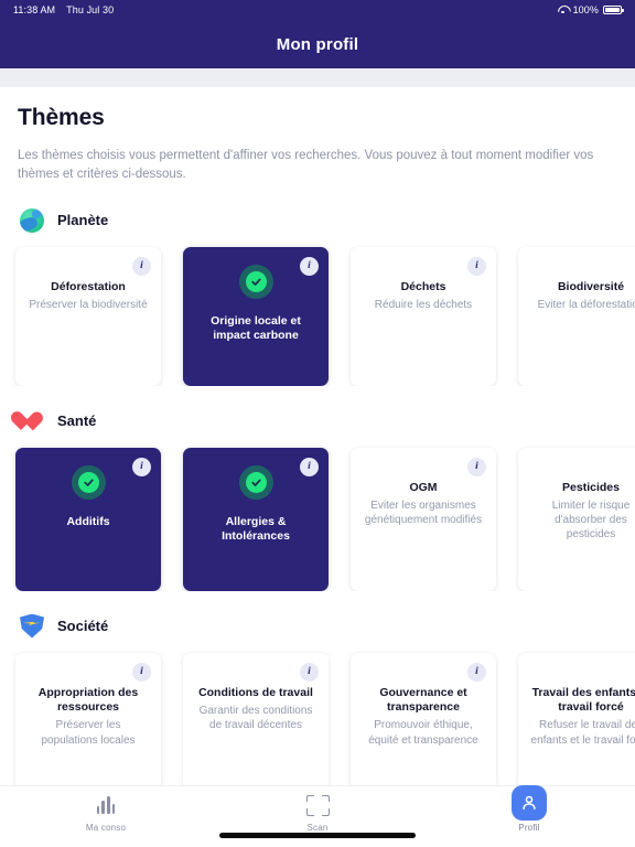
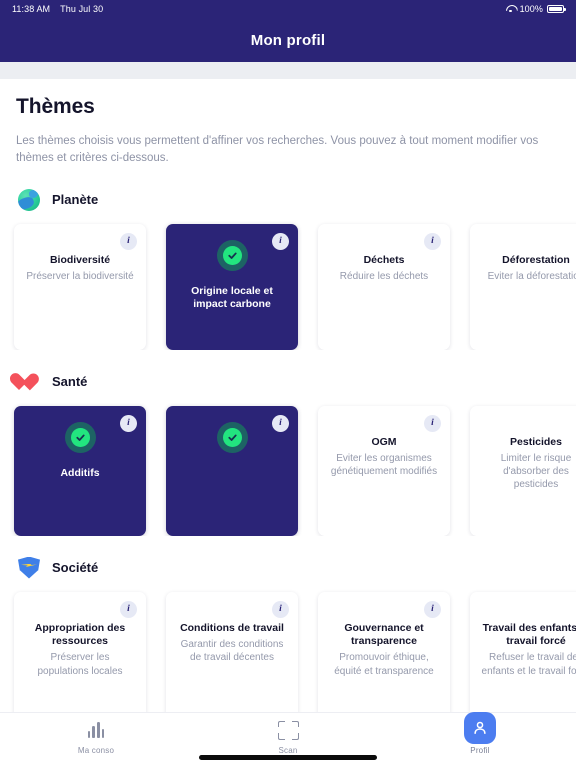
  11:38 AM
  Thu Jul 30
  100%
  Mon profil
  Thèmes
  Les thèmes choisis vous permettent d'affiner vos recherches. Vous pouvez à tout moment modifier vos thèmes et critères ci-dessous.
  Planète
  i
- Déforestation
+ Biodiversité
  Préserver la biodiversité
  i
  Origine locale et impact carbone
  i
  Déchets
  Réduire les déchets
- Biodiversité
+ Déforestation
  Eviter la déforestati
  Santé
  i
  Additifs
  i
- Allergies & Intolérances
  i
  OGM
  Eviter les organismes génétiquement modifiés
  Pesticides
  Limiter le risque d'absorber des pesticides
  Société
  i
  Appropriation des ressources
  Préserver les populations locales
  i
  Conditions de travail
  Garantir des conditions de travail décentes
  i
  Gouvernance et transparence
  Promouvoir éthique, équité et transparence
  Travail des enfants travail forcé
  Refuser le travail de enfants et le travail fo
  Ma conso
  Scan
  Profil
